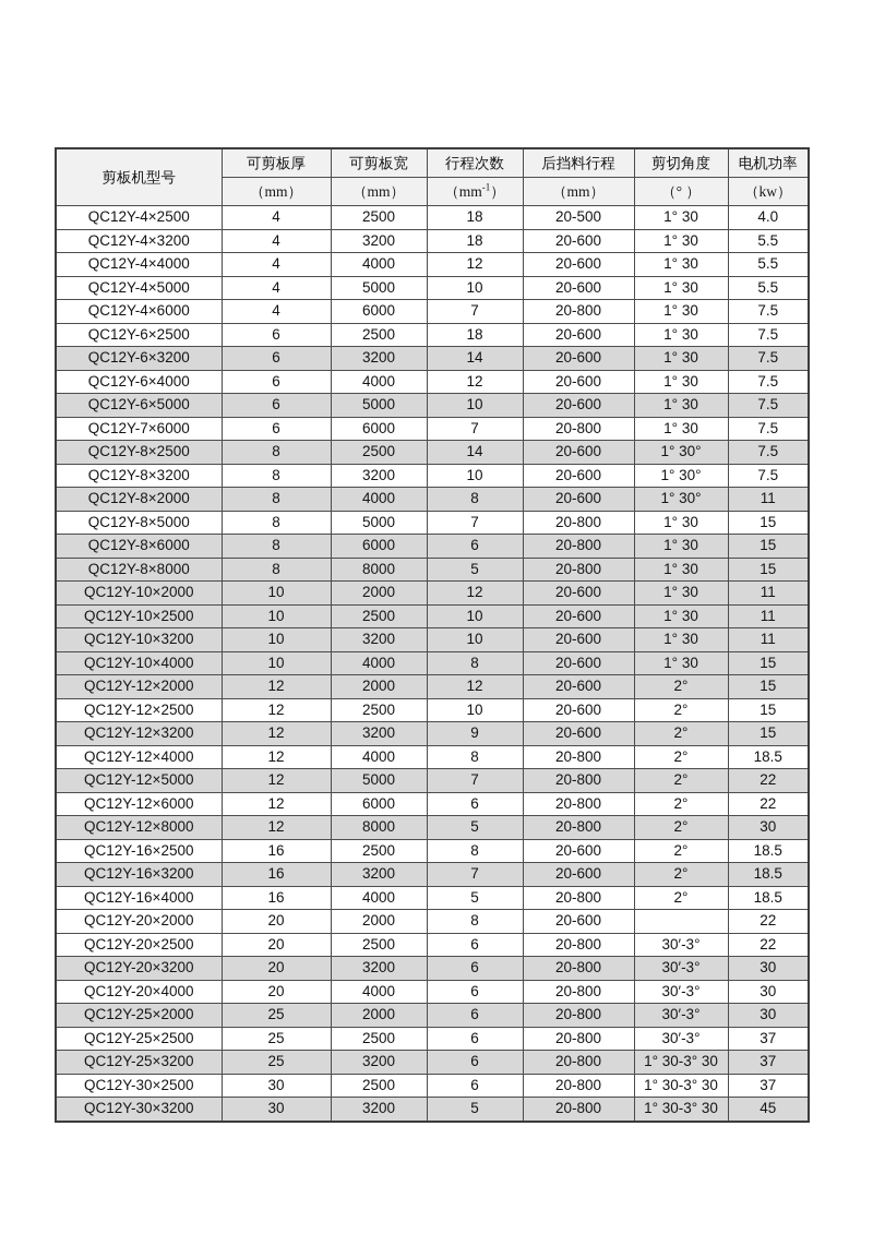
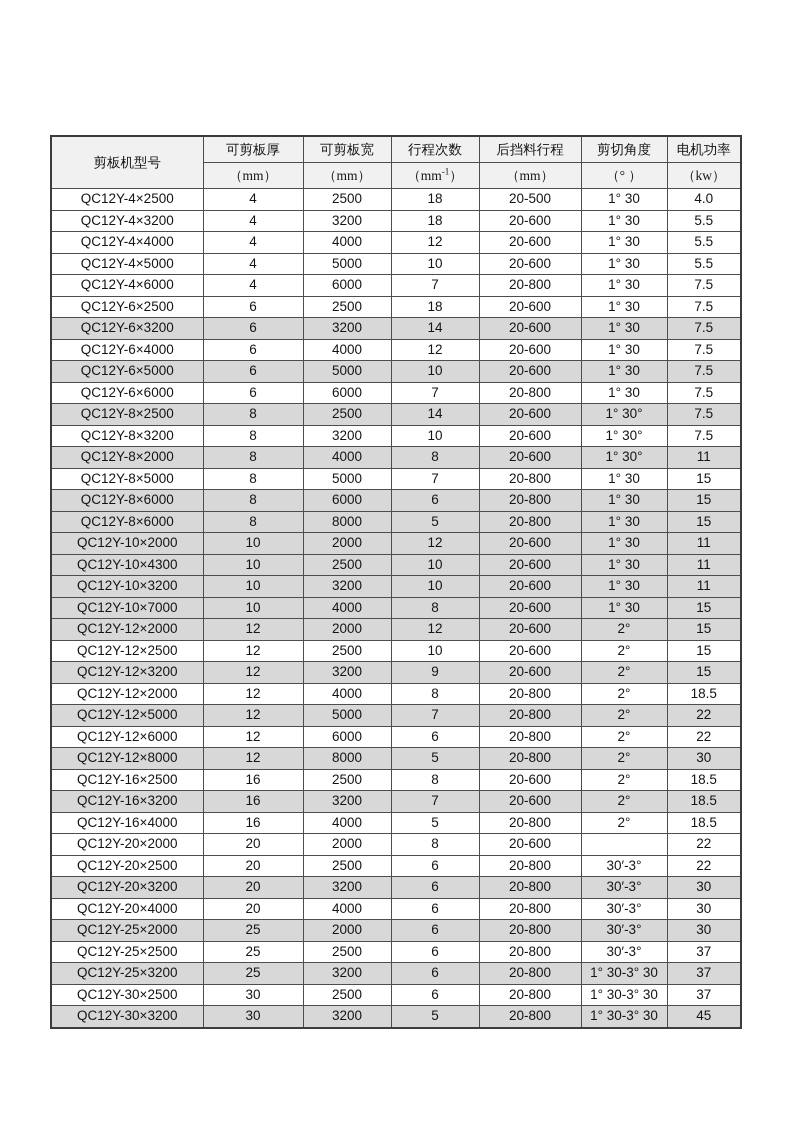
  剪板机型号	可剪板厚	可剪板宽	行程次数	后挡料行程	剪切角度	电机功率
  （mm）	（mm）	（mm-1）	（mm）	（° ）	（kw）
  QC12Y-4×2500	4	2500	18	20-500	1° 30	4.0
  QC12Y-4×3200	4	3200	18	20-600	1° 30	5.5
  QC12Y-4×4000	4	4000	12	20-600	1° 30	5.5
  QC12Y-4×5000	4	5000	10	20-600	1° 30	5.5
  QC12Y-4×6000	4	6000	7	20-800	1° 30	7.5
  QC12Y-6×2500	6	2500	18	20-600	1° 30	7.5
  QC12Y-6×3200	6	3200	14	20-600	1° 30	7.5
  QC12Y-6×4000	6	4000	12	20-600	1° 30	7.5
  QC12Y-6×5000	6	5000	10	20-600	1° 30	7.5
- QC12Y-7×6000	6	6000	7	20-800	1° 30	7.5
+ QC12Y-6×6000	6	6000	7	20-800	1° 30	7.5
  QC12Y-8×2500	8	2500	14	20-600	1° 30°	7.5
  QC12Y-8×3200	8	3200	10	20-600	1° 30°	7.5
  QC12Y-8×2000	8	4000	8	20-600	1° 30°	11
  QC12Y-8×5000	8	5000	7	20-800	1° 30	15
  QC12Y-8×6000	8	6000	6	20-800	1° 30	15
- QC12Y-8×8000	8	8000	5	20-800	1° 30	15
+ QC12Y-8×6000	8	8000	5	20-800	1° 30	15
  QC12Y-10×2000	10	2000	12	20-600	1° 30	11
- QC12Y-10×2500	10	2500	10	20-600	1° 30	11
+ QC12Y-10×4300	10	2500	10	20-600	1° 30	11
  QC12Y-10×3200	10	3200	10	20-600	1° 30	11
- QC12Y-10×4000	10	4000	8	20-600	1° 30	15
+ QC12Y-10×7000	10	4000	8	20-600	1° 30	15
  QC12Y-12×2000	12	2000	12	20-600	2°	15
  QC12Y-12×2500	12	2500	10	20-600	2°	15
  QC12Y-12×3200	12	3200	9	20-600	2°	15
- QC12Y-12×4000	12	4000	8	20-800	2°	18.5
+ QC12Y-12×2000	12	4000	8	20-800	2°	18.5
  QC12Y-12×5000	12	5000	7	20-800	2°	22
  QC12Y-12×6000	12	6000	6	20-800	2°	22
  QC12Y-12×8000	12	8000	5	20-800	2°	30
  QC12Y-16×2500	16	2500	8	20-600	2°	18.5
  QC12Y-16×3200	16	3200	7	20-600	2°	18.5
  QC12Y-16×4000	16	4000	5	20-800	2°	18.5
  QC12Y-20×2000	20	2000	8	20-600		22
  QC12Y-20×2500	20	2500	6	20-800	30′-3°	22
  QC12Y-20×3200	20	3200	6	20-800	30′-3°	30
  QC12Y-20×4000	20	4000	6	20-800	30′-3°	30
  QC12Y-25×2000	25	2000	6	20-800	30′-3°	30
  QC12Y-25×2500	25	2500	6	20-800	30′-3°	37
  QC12Y-25×3200	25	3200	6	20-800	1° 30-3° 30	37
  QC12Y-30×2500	30	2500	6	20-800	1° 30-3° 30	37
  QC12Y-30×3200	30	3200	5	20-800	1° 30-3° 30	45
